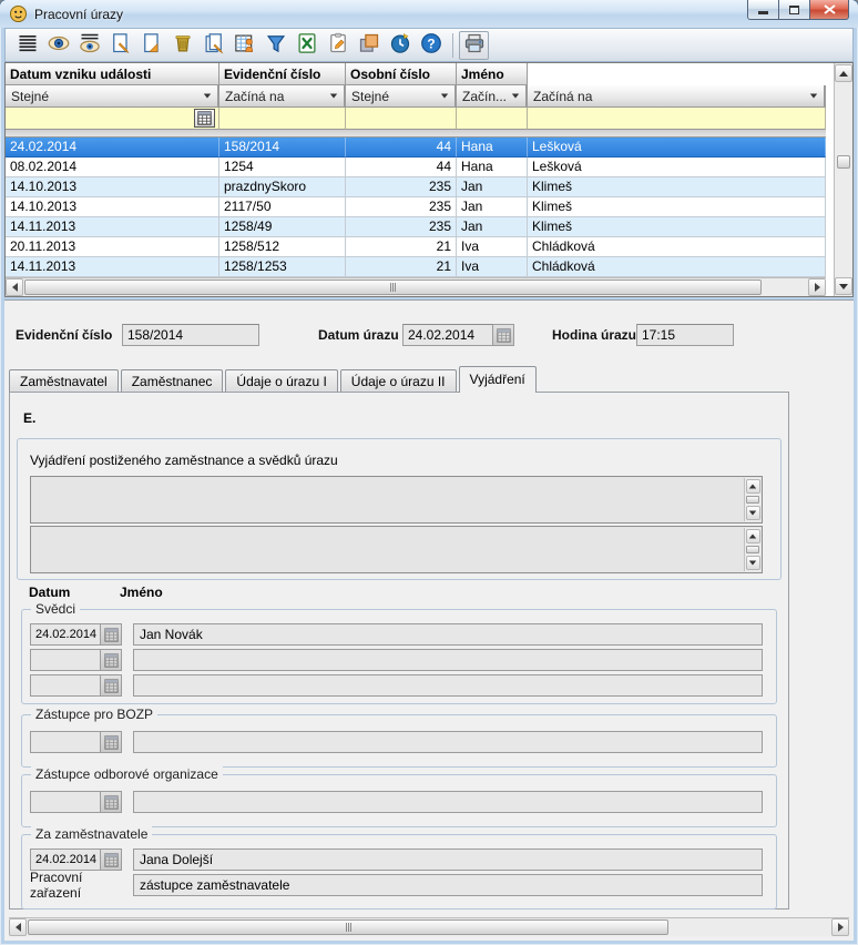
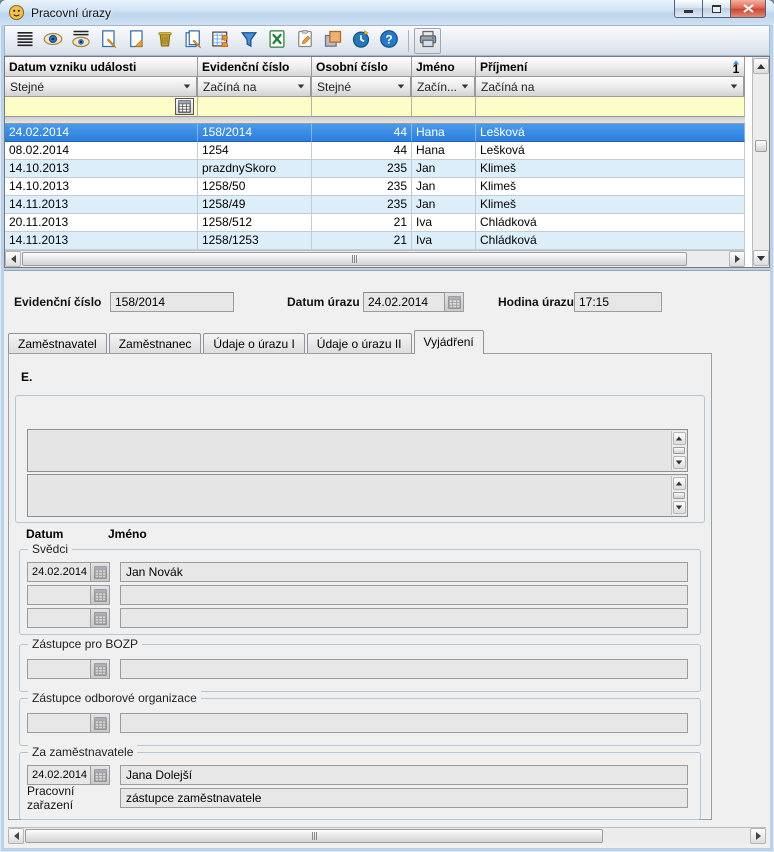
  Pracovní úrazy
  ?
  Datum vzniku události
  Evidenční číslo
  Osobní číslo
  Jméno
+ Příjmení
+ 1
  Stejné
  Začíná na
  Stejné
  Začín...
  Začíná na
  24.02.2014
  158/2014
  44
  Hana
  Lešková
  08.02.2014
  1254
  44
  Hana
  Lešková
  14.10.2013
  prazdnySkoro
  235
  Jan
  Klimeš
  14.10.2013
- 2117/50
+ 1258/50
  235
  Jan
  Klimeš
  14.11.2013
  1258/49
  235
  Jan
  Klimeš
  20.11.2013
  1258/512
  21
  Iva
  Chládková
  14.11.2013
  1258/1253
  21
  Iva
  Chládková
  Evidenční číslo
  158/2014
  Datum úrazu
  24.02.2014
  Hodina úrazu
  17:15
  Zaměstnavatel
  Zaměstnanec
  Údaje o úrazu I
  Údaje o úrazu II
  Vyjádření
  E.
- Vyjádření postiženého zaměstnance a svědků úrazu
  Datum
  Jméno
  Svědci
  24.02.2014
  Jan Novák
  Zástupce pro BOZP
  Zástupce odborové organizace
  Za zaměstnavatele
  24.02.2014
  Jana Dolejší
  Pracovní zařazení
  zástupce zaměstnavatele
